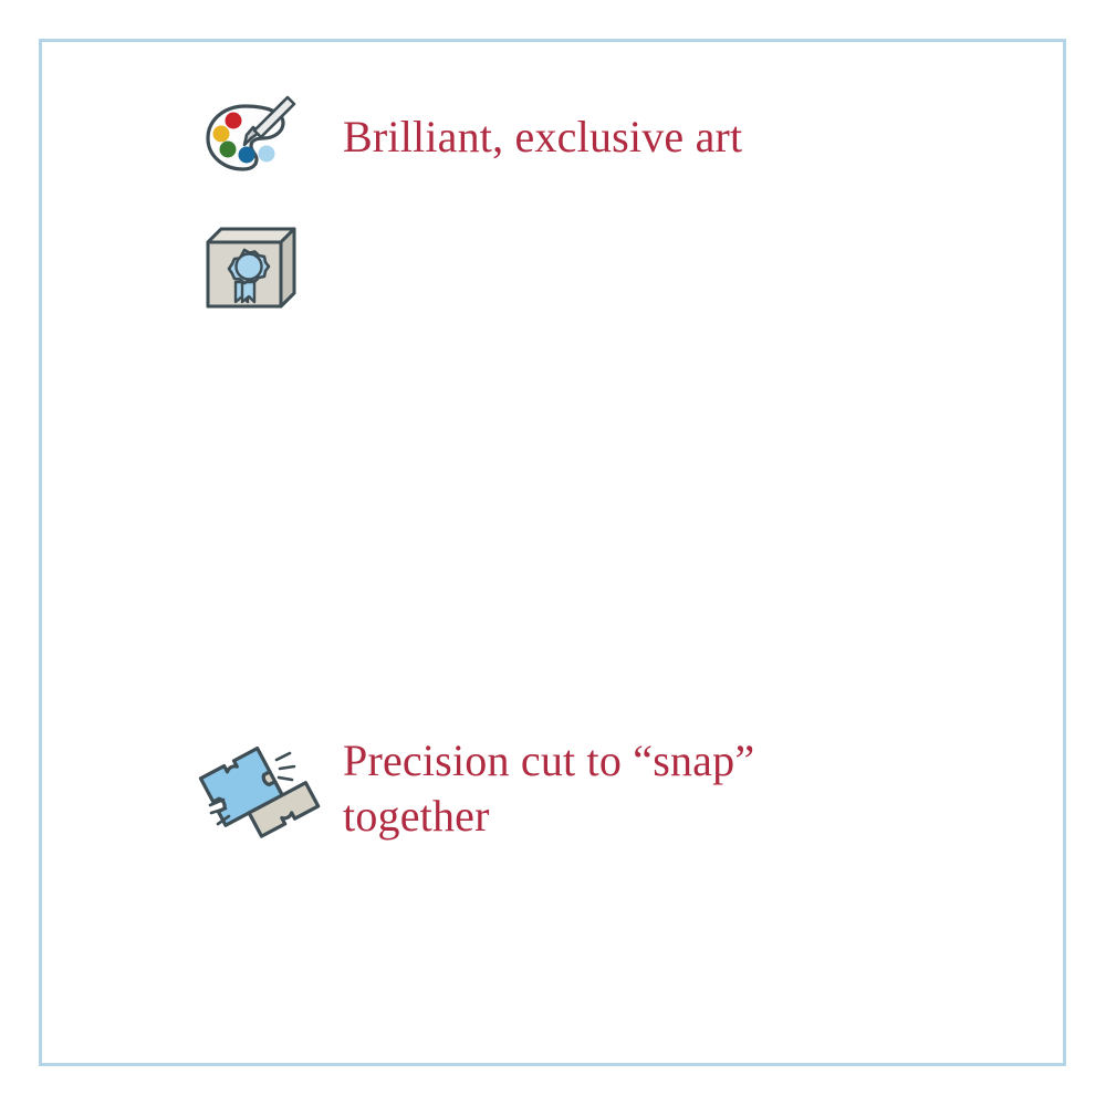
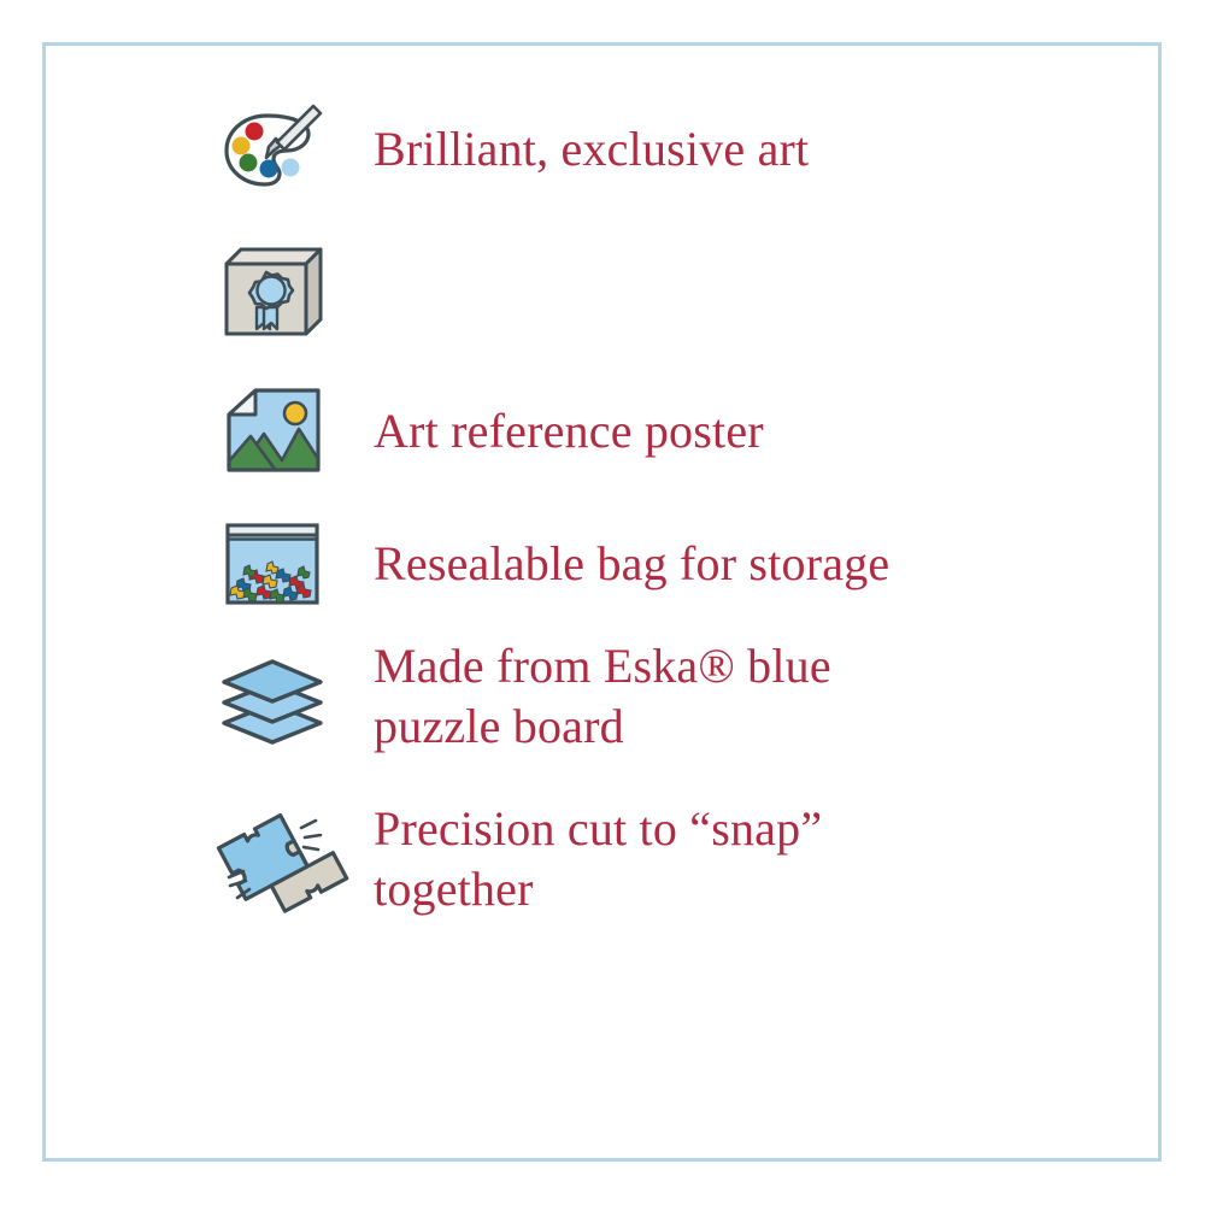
  Brilliant, exclusive art
+ Art reference poster
+ Resealable bag for storage
+ Made from Eska® blue
+ puzzle board
  Precision cut to “snap”
  together
